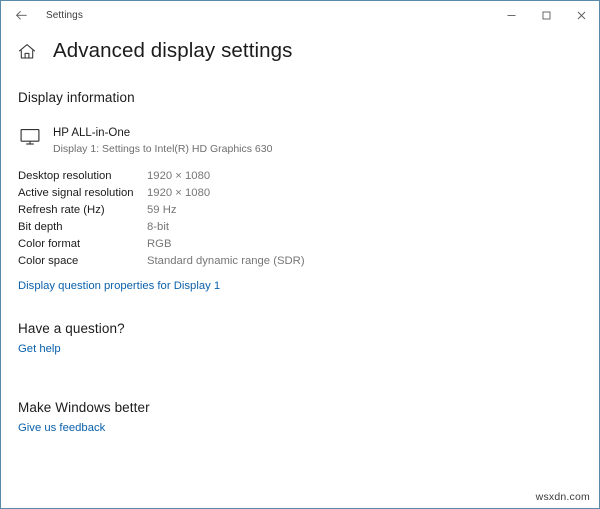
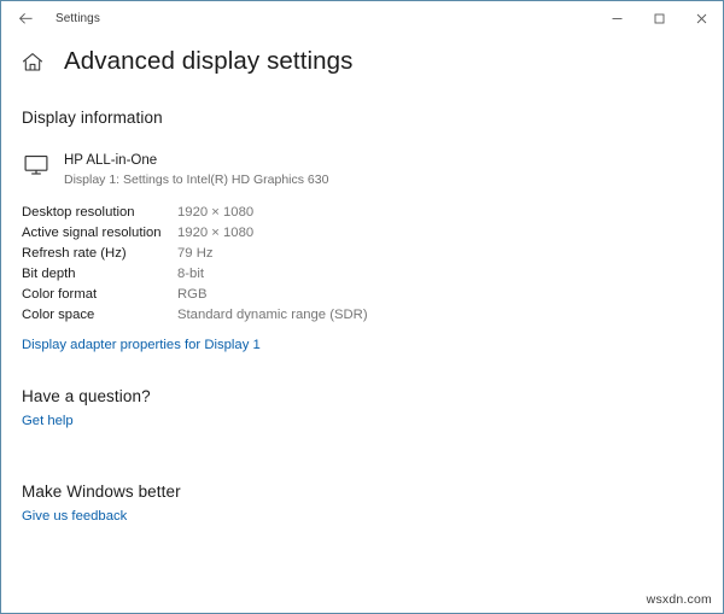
  Settings
  Advanced display settings
  Display information
  HP ALL-in-One
  Display 1: Settings to Intel(R) HD Graphics 630
  Desktop resolution	1920 × 1080
  Active signal resolution	1920 × 1080
- Refresh rate (Hz)	59 Hz
+ Refresh rate (Hz)	79 Hz
  Bit depth	8-bit
  Color format	RGB
  Color space	Standard dynamic range (SDR)
- Display question properties for Display 1
+ Display adapter properties for Display 1
  Have a question?
  Get help
  Make Windows better
  Give us feedback
  wsxdn.com
